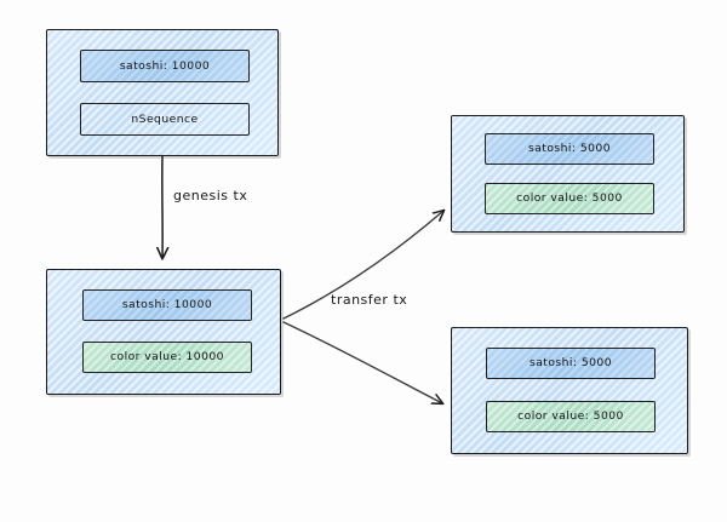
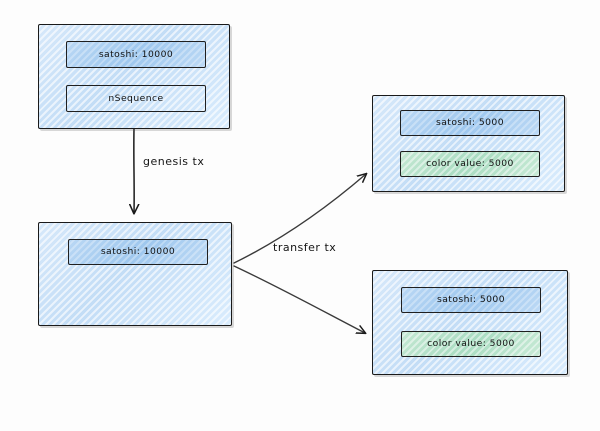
  satoshi: 10000
  nSequence
  satoshi: 10000
- color value: 10000
  satoshi: 5000
  color value: 5000
  satoshi: 5000
  color value: 5000
  genesis tx
  transfer tx
